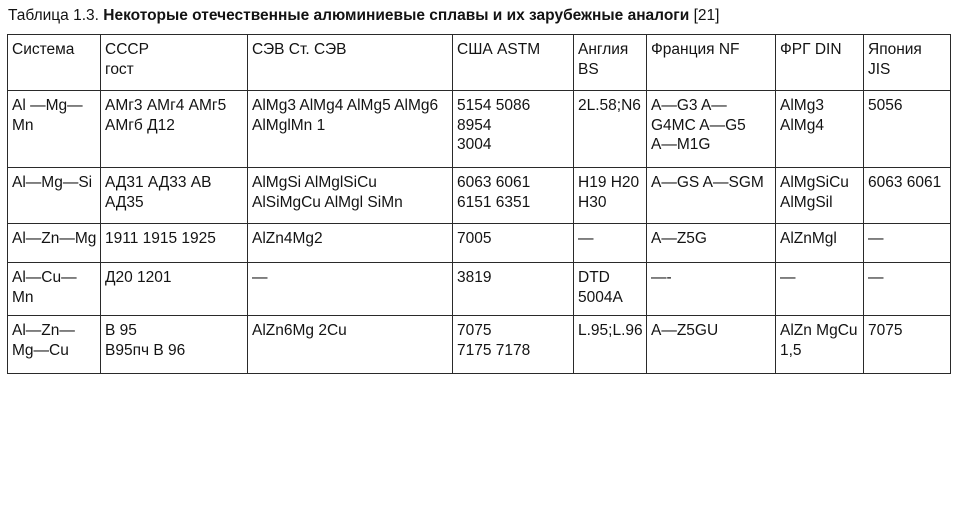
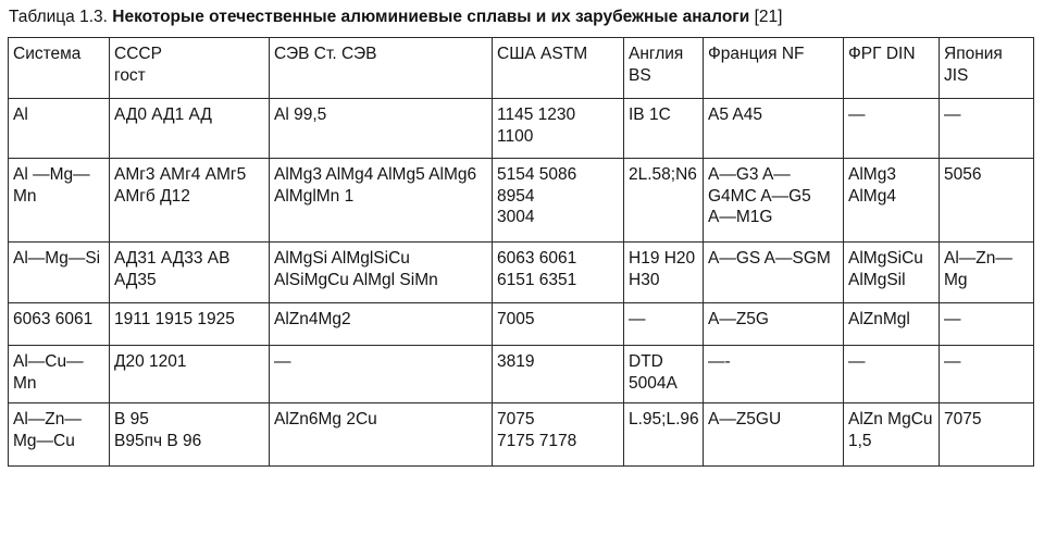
  Таблица 1.3. Некоторые отечественные алюминиевые сплавы и их зарубежные аналоги [21]
  Система	СССР гост	СЭВ Ст. СЭВ	США ASTM	Англия BS	Франция NF	ФРГ DIN	Япония JIS
+ Al	АД0 АД1 АД	Al 99,5	1145 1230 1100	IB 1C	A5 A45	—	—
  Al —Mg— Mn	АМг3 АМг4 АМг5 АМгб Д12	AlMg3 AlMg4 AlMg5 AlMg6 AlMglMn 1	5154 5086 8954 3004	2L.58;N6	A—G3 A— G4MC A—G5 A—M1G	AlMg3 AlMg4	5056
- Al—Mg—Si	АД31 АД33 АВ АД35	AlMgSi AlMglSiCu AlSiMgCu AlMgl SiMn	6063 6061 6151 6351	H19 H20 H30	A—GS A—SGM	AlMgSiCu AlMgSil	6063 6061
+ Al—Mg—Si	АД31 АД33 АВ АД35	AlMgSi AlMglSiCu AlSiMgCu AlMgl SiMn	6063 6061 6151 6351	H19 H20 H30	A—GS A—SGM	AlMgSiCu AlMgSil	Al—Zn—Mg
- Al—Zn—Mg	1911 1915 1925	AlZn4Mg2	7005	—	A—Z5G	AlZnMgl	—
+ 6063 6061	1911 1915 1925	AlZn4Mg2	7005	—	A—Z5G	AlZnMgl	—
  Al—Cu—Mn	Д20 1201	—	3819	DTD 5004A	—-	—	—
  Al—Zn— Mg—Cu	В 95 В95пч В 96	AlZn6Mg 2Cu	7075 7175 7178	L.95;L.96	A—Z5GU	AlZn MgCu 1,5	7075
